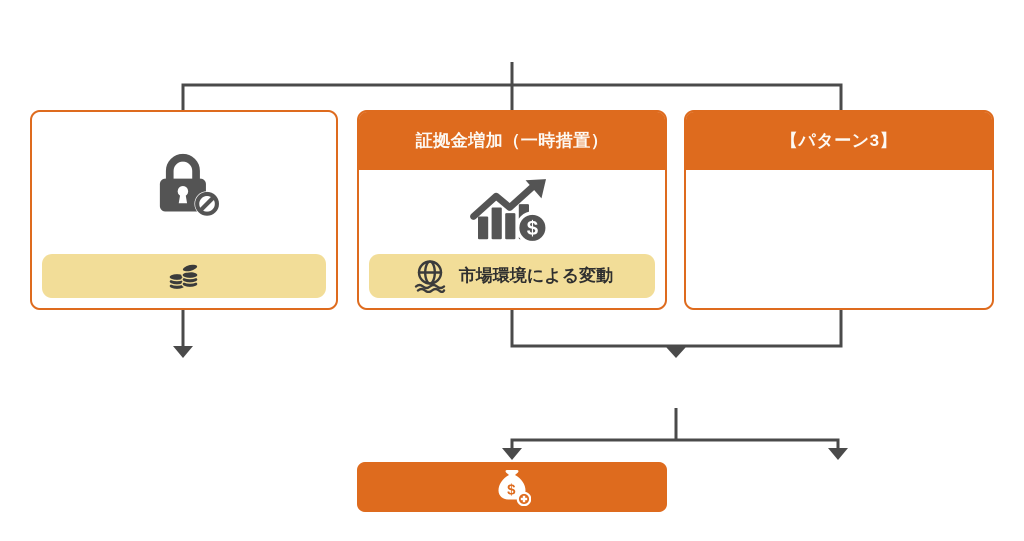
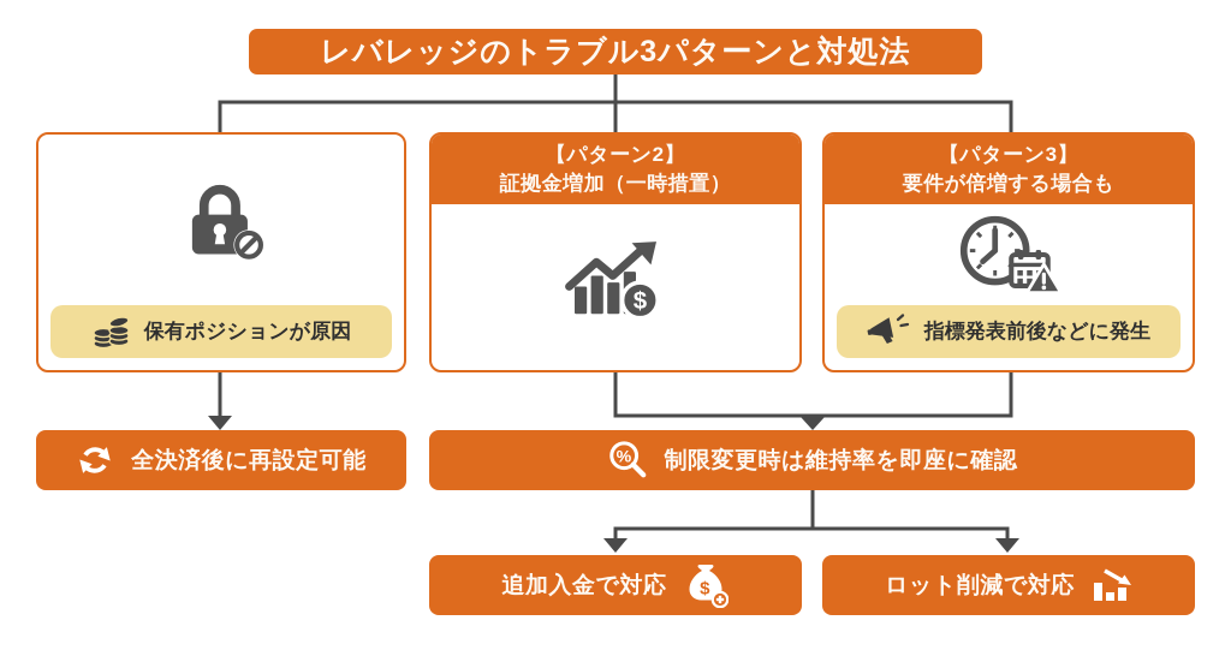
+ レバレッジのトラブル3パターンと対処法
+ 保有ポジションが原因
+ 【パターン2】
  証拠金増加（一時措置）
  $
- 市場環境による変動
  【パターン3】
+ 要件が倍増する場合も
+ 指標発表前後などに発生
+ 全決済後に再設定可能
+ %
+ 制限変更時は維持率を即座に確認
+ 追加入金で対応
  $
+ ロット削減で対応
